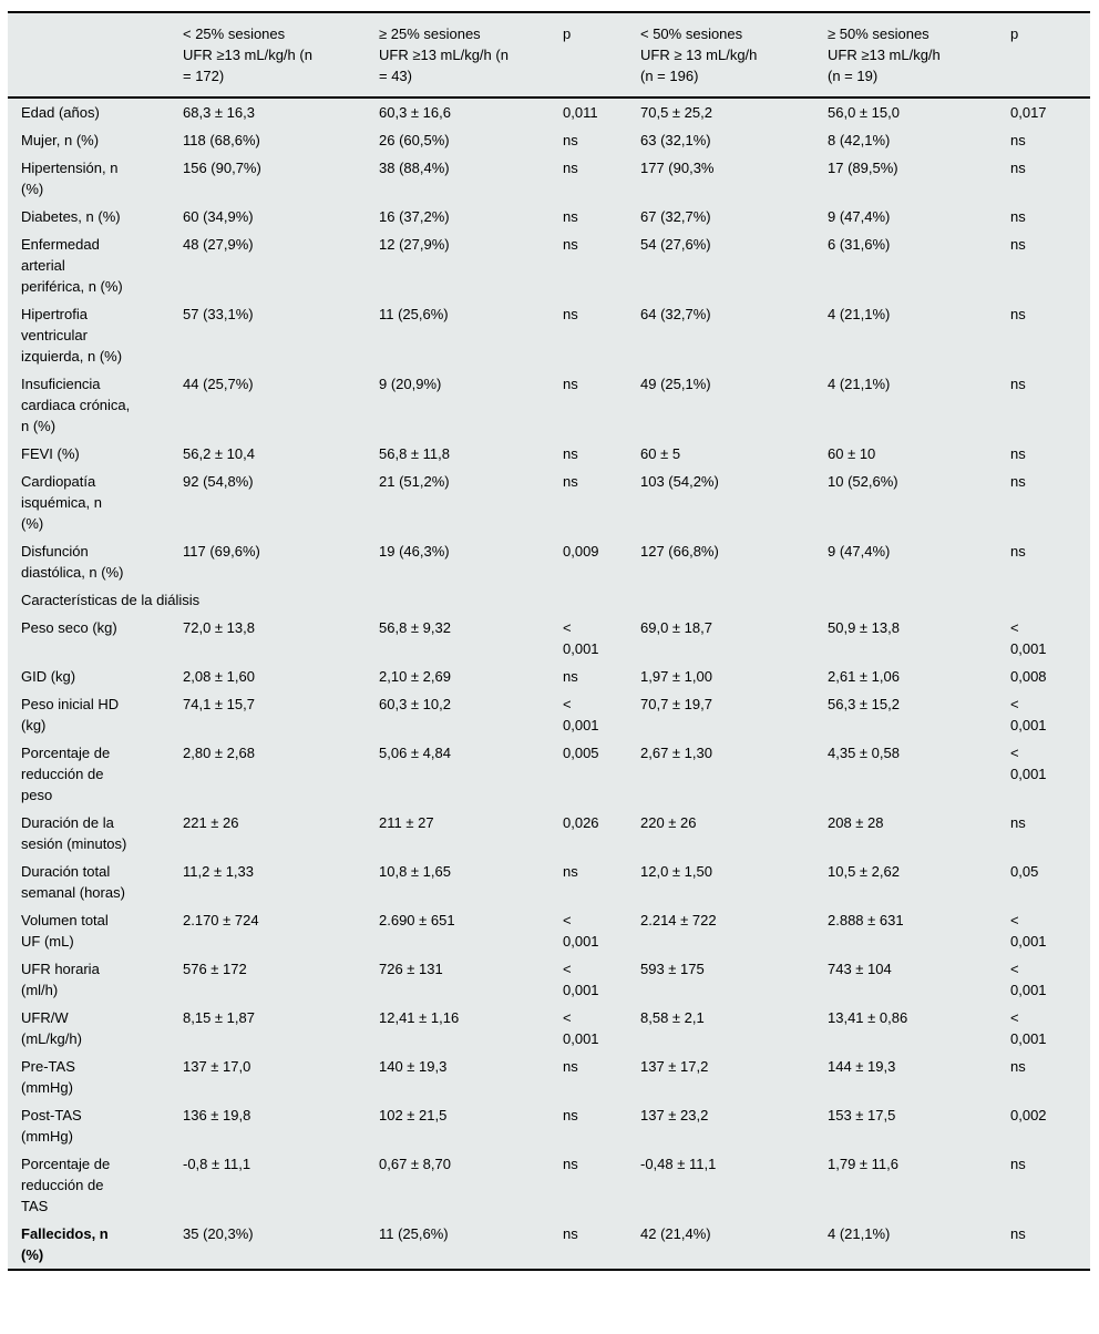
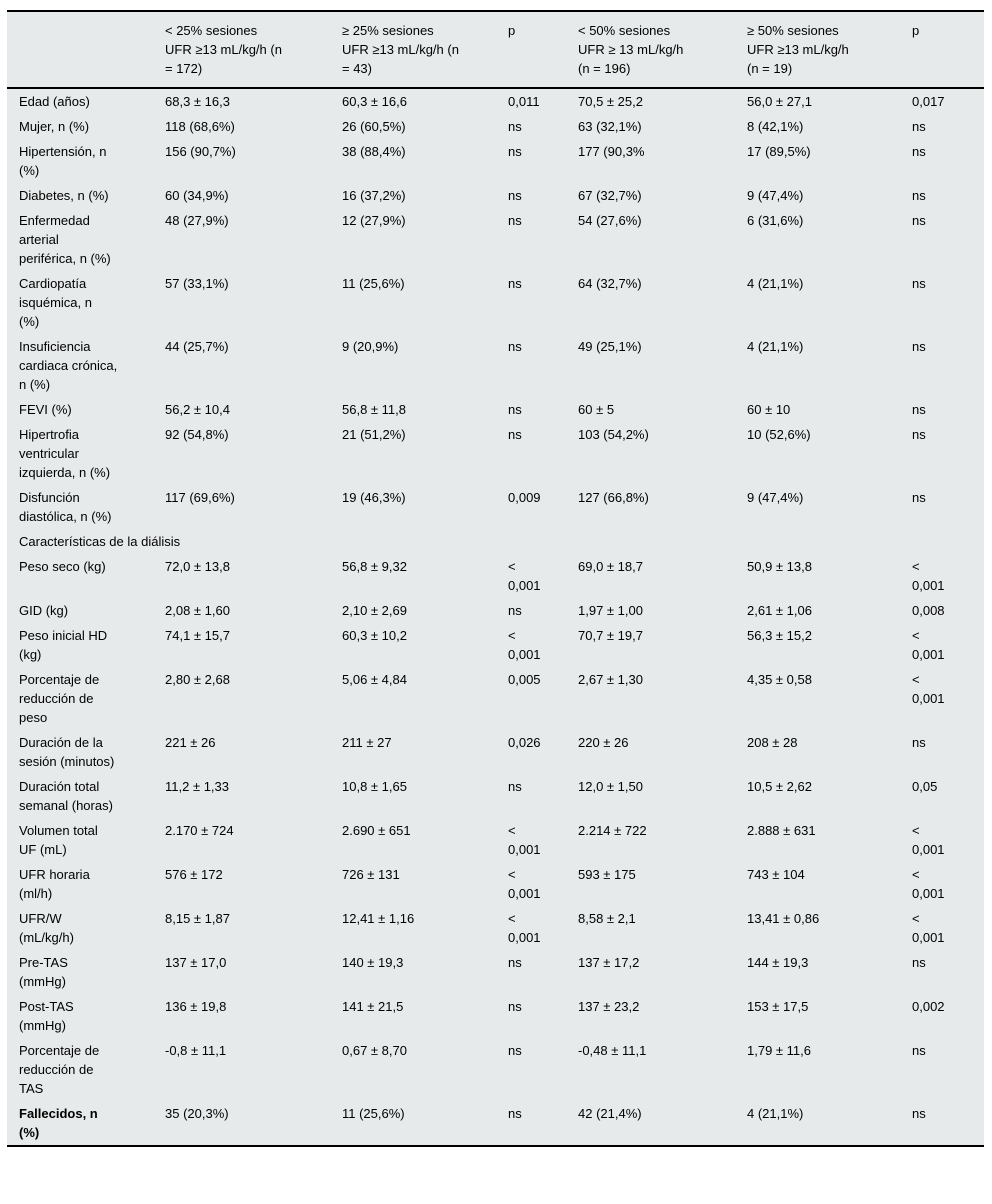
  	< 25% sesiones UFR ≥13 mL/kg/h (n = 172)	≥ 25% sesiones UFR ≥13 mL/kg/h (n = 43)	p	< 50% sesiones UFR ≥ 13 mL/kg/h (n = 196)	≥ 50% sesiones UFR ≥13 mL/kg/h (n = 19)	p
- Edad (años)	68,3 ± 16,3	60,3 ± 16,6	0,011	70,5 ± 25,2	56,0 ± 15,0	0,017
+ Edad (años)	68,3 ± 16,3	60,3 ± 16,6	0,011	70,5 ± 25,2	56,0 ± 27,1	0,017
  Mujer, n (%)	118 (68,6%)	26 (60,5%)	ns	63 (32,1%)	8 (42,1%)	ns
  Hipertensión, n (%)	156 (90,7%)	38 (88,4%)	ns	177 (90,3%	17 (89,5%)	ns
  Diabetes, n (%)	60 (34,9%)	16 (37,2%)	ns	67 (32,7%)	9 (47,4%)	ns
  Enfermedad arterial periférica, n (%)	48 (27,9%)	12 (27,9%)	ns	54 (27,6%)	6 (31,6%)	ns
- Hipertrofia ventricular izquierda, n (%)	57 (33,1%)	11 (25,6%)	ns	64 (32,7%)	4 (21,1%)	ns
+ Cardiopatía isquémica, n (%)	57 (33,1%)	11 (25,6%)	ns	64 (32,7%)	4 (21,1%)	ns
  Insuficiencia cardiaca crónica, n (%)	44 (25,7%)	9 (20,9%)	ns	49 (25,1%)	4 (21,1%)	ns
  FEVI (%)	56,2 ± 10,4	56,8 ± 11,8	ns	60 ± 5	60 ± 10	ns
- Cardiopatía isquémica, n (%)	92 (54,8%)	21 (51,2%)	ns	103 (54,2%)	10 (52,6%)	ns
+ Hipertrofia ventricular izquierda, n (%)	92 (54,8%)	21 (51,2%)	ns	103 (54,2%)	10 (52,6%)	ns
  Disfunción diastólica, n (%)	117 (69,6%)	19 (46,3%)	0,009	127 (66,8%)	9 (47,4%)	ns
  Características de la diálisis
  Peso seco (kg)	72,0 ± 13,8	56,8 ± 9,32	< 0,001	69,0 ± 18,7	50,9 ± 13,8	< 0,001
  GID (kg)	2,08 ± 1,60	2,10 ± 2,69	ns	1,97 ± 1,00	2,61 ± 1,06	0,008
  Peso inicial HD (kg)	74,1 ± 15,7	60,3 ± 10,2	< 0,001	70,7 ± 19,7	56,3 ± 15,2	< 0,001
  Porcentaje de reducción de peso	2,80 ± 2,68	5,06 ± 4,84	0,005	2,67 ± 1,30	4,35 ± 0,58	< 0,001
  Duración de la sesión (minutos)	221 ± 26	211 ± 27	0,026	220 ± 26	208 ± 28	ns
  Duración total semanal (horas)	11,2 ± 1,33	10,8 ± 1,65	ns	12,0 ± 1,50	10,5 ± 2,62	0,05
  Volumen total UF (mL)	2.170 ± 724	2.690 ± 651	< 0,001	2.214 ± 722	2.888 ± 631	< 0,001
  UFR horaria (ml/h)	576 ± 172	726 ± 131	< 0,001	593 ± 175	743 ± 104	< 0,001
  UFR/W (mL/kg/h)	8,15 ± 1,87	12,41 ± 1,16	< 0,001	8,58 ± 2,1	13,41 ± 0,86	< 0,001
  Pre-TAS (mmHg)	137 ± 17,0	140 ± 19,3	ns	137 ± 17,2	144 ± 19,3	ns
- Post-TAS (mmHg)	136 ± 19,8	102 ± 21,5	ns	137 ± 23,2	153 ± 17,5	0,002
+ Post-TAS (mmHg)	136 ± 19,8	141 ± 21,5	ns	137 ± 23,2	153 ± 17,5	0,002
  Porcentaje de reducción de TAS	-0,8 ± 11,1	0,67 ± 8,70	ns	-0,48 ± 11,1	1,79 ± 11,6	ns
  Fallecidos, n (%)	35 (20,3%)	11 (25,6%)	ns	42 (21,4%)	4 (21,1%)	ns
